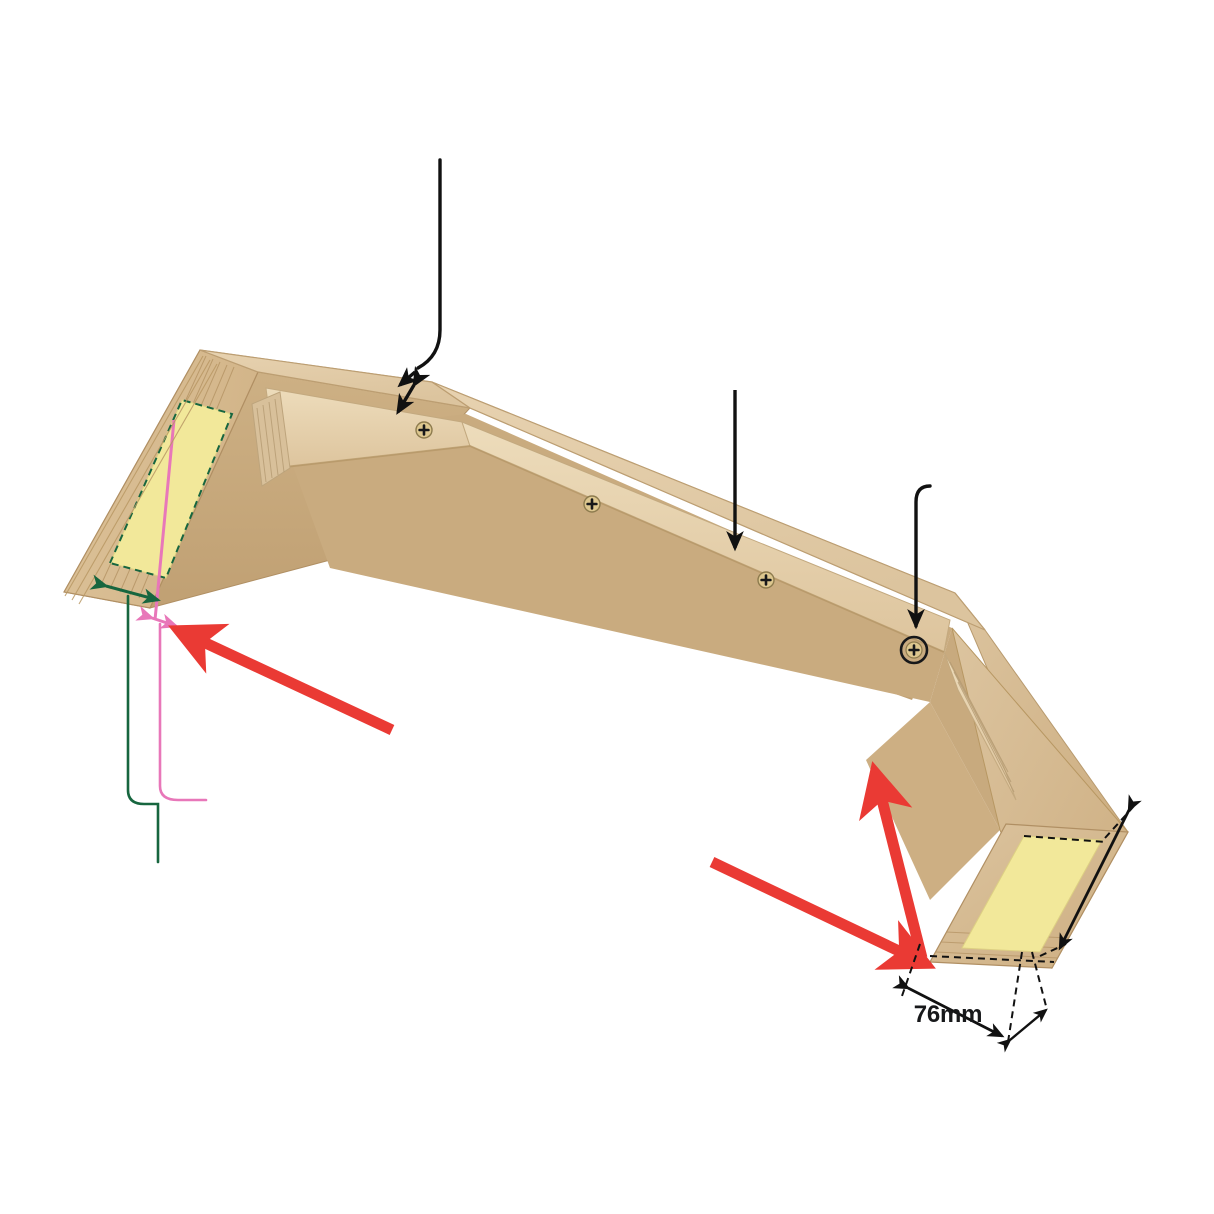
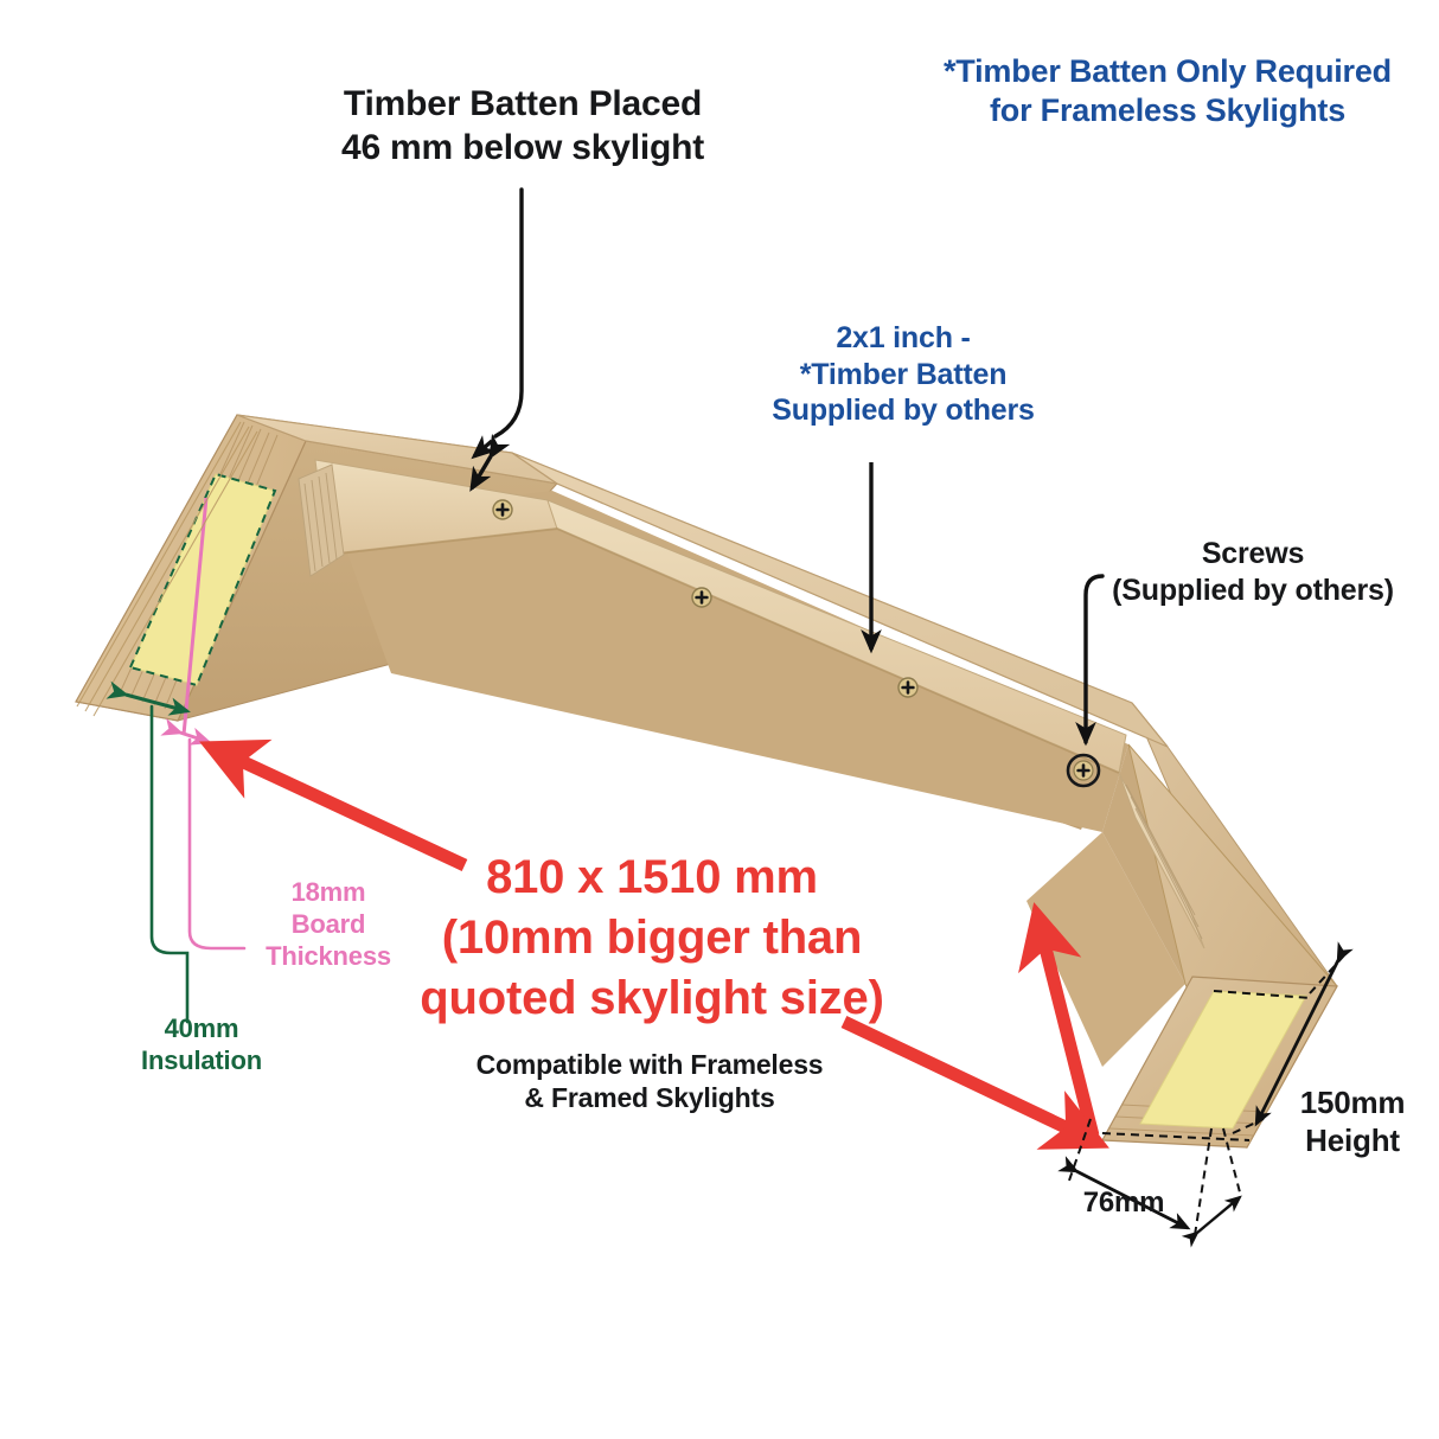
+ Timber Batten Placed
+ 46 mm below skylight
+ *Timber Batten Only Required
+ for Frameless Skylights
+ 2x1 inch -
+ *Timber Batten
+ Supplied by others
+ Screws
+ (Supplied by others)
+ 810 x 1510 mm
+ (10mm bigger than
+ quoted skylight size)
+ Compatible with Frameless
+ & Framed Skylights
+ 18mm
+ Board
+ Thickness
+ 40mm
+ Insulation
+ 150mm
+ Height
  76mm
